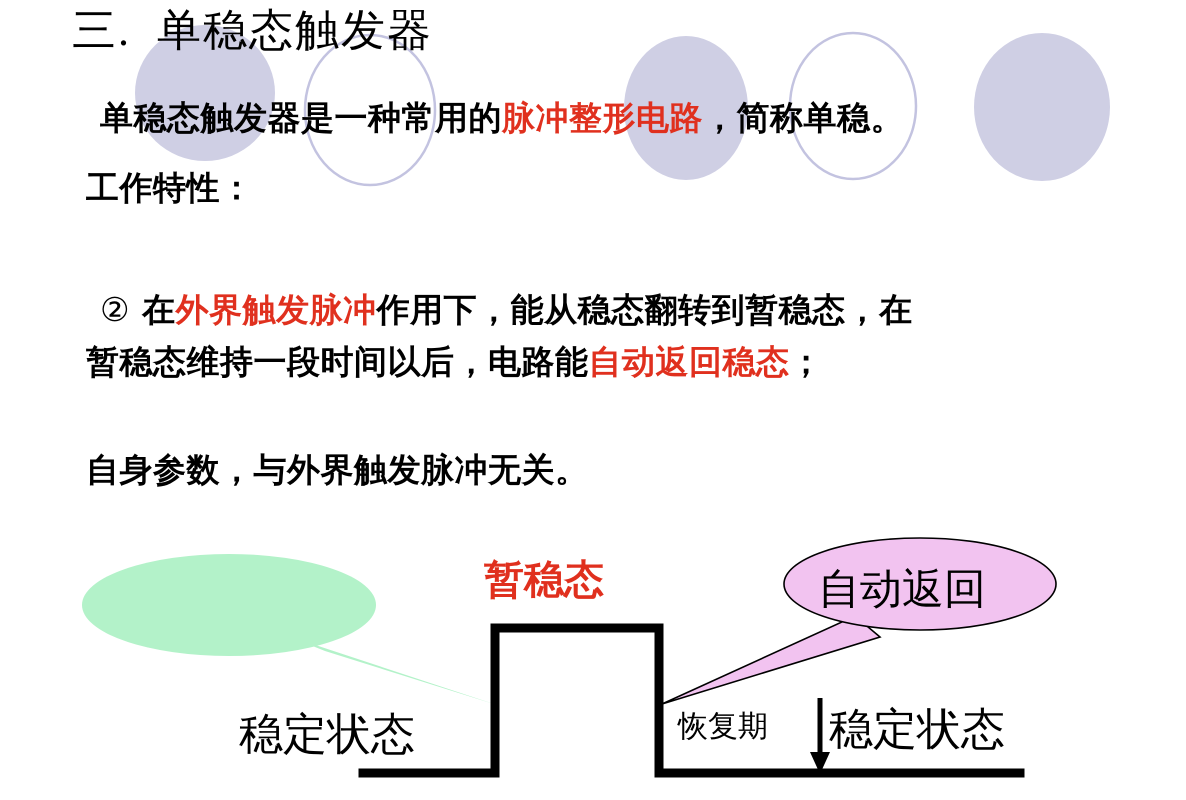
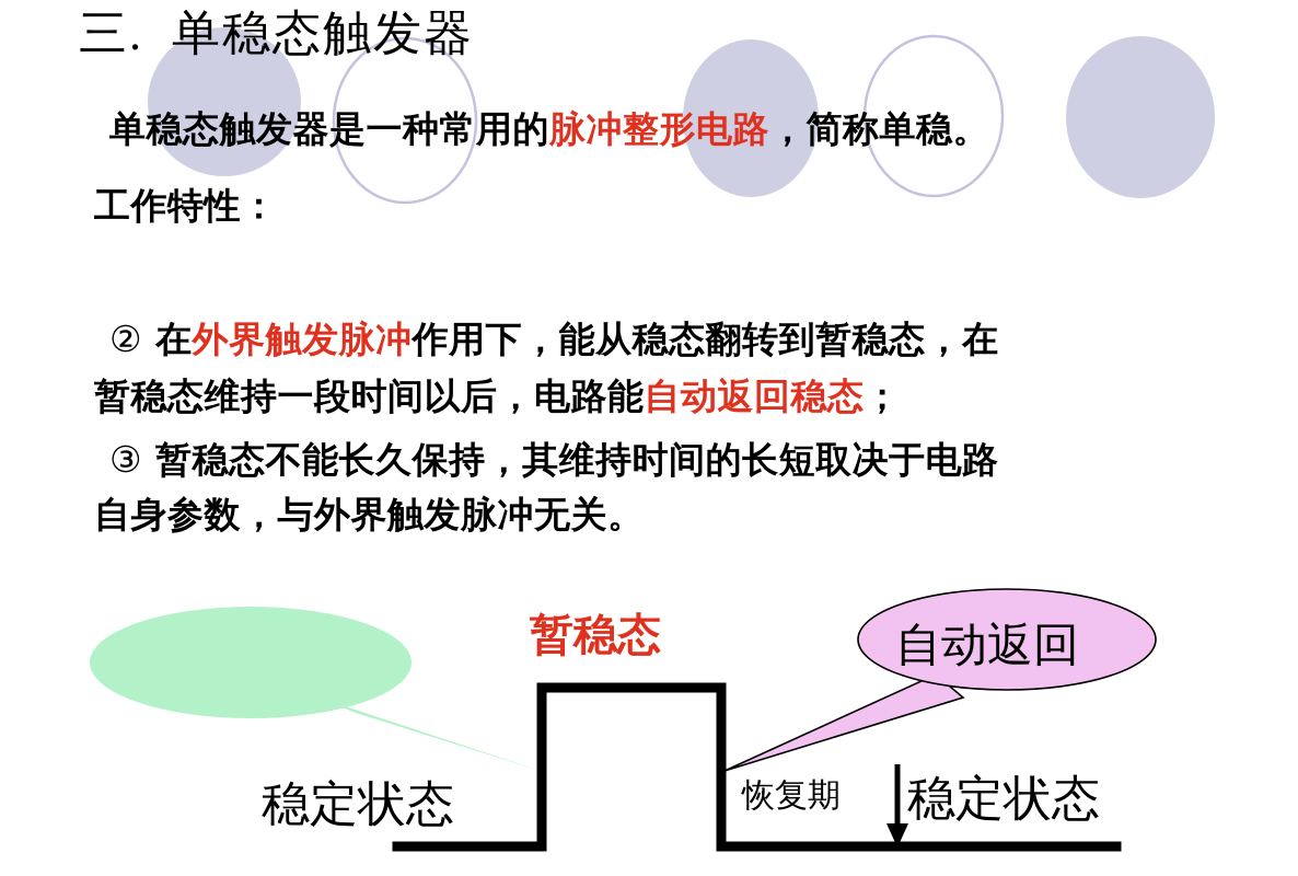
  三. 单稳态触发器
  单稳态触发器是一种常用的脉冲整形电路，简称单稳。
  工作特性：
  ② 在外界触发脉冲作用下，能从稳态翻转到暂稳态，在
  暂稳态维持一段时间以后，电路能自动返回稳态；
+ ③ 暂稳态不能长久保持，其维持时间的长短取决于电路
  自身参数，与外界触发脉冲无关。
  暂稳态
  自动返回
  稳定状态
  恢复期
  稳定状态
